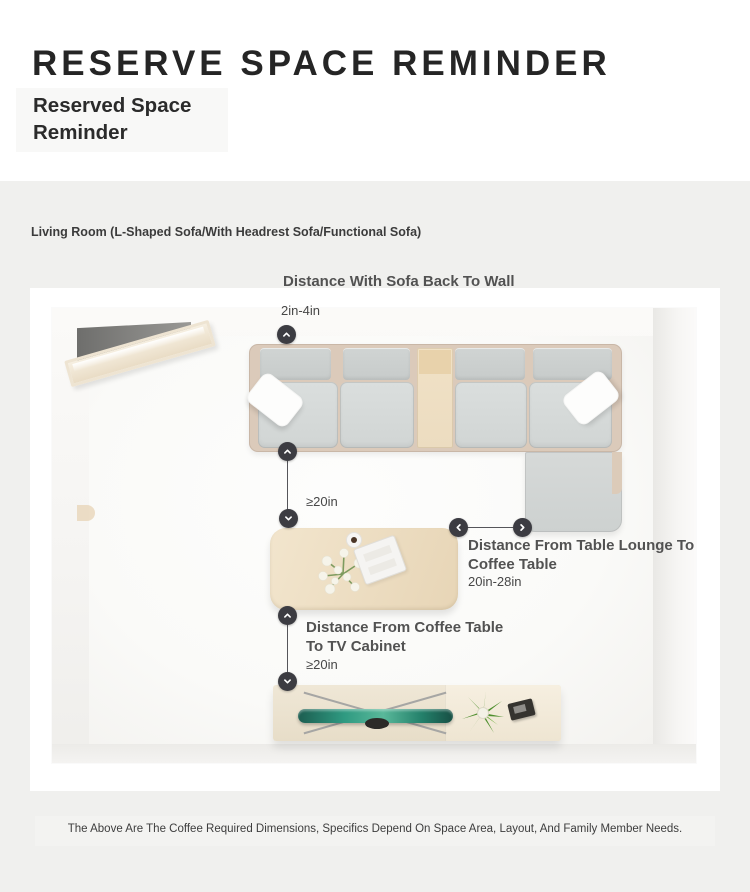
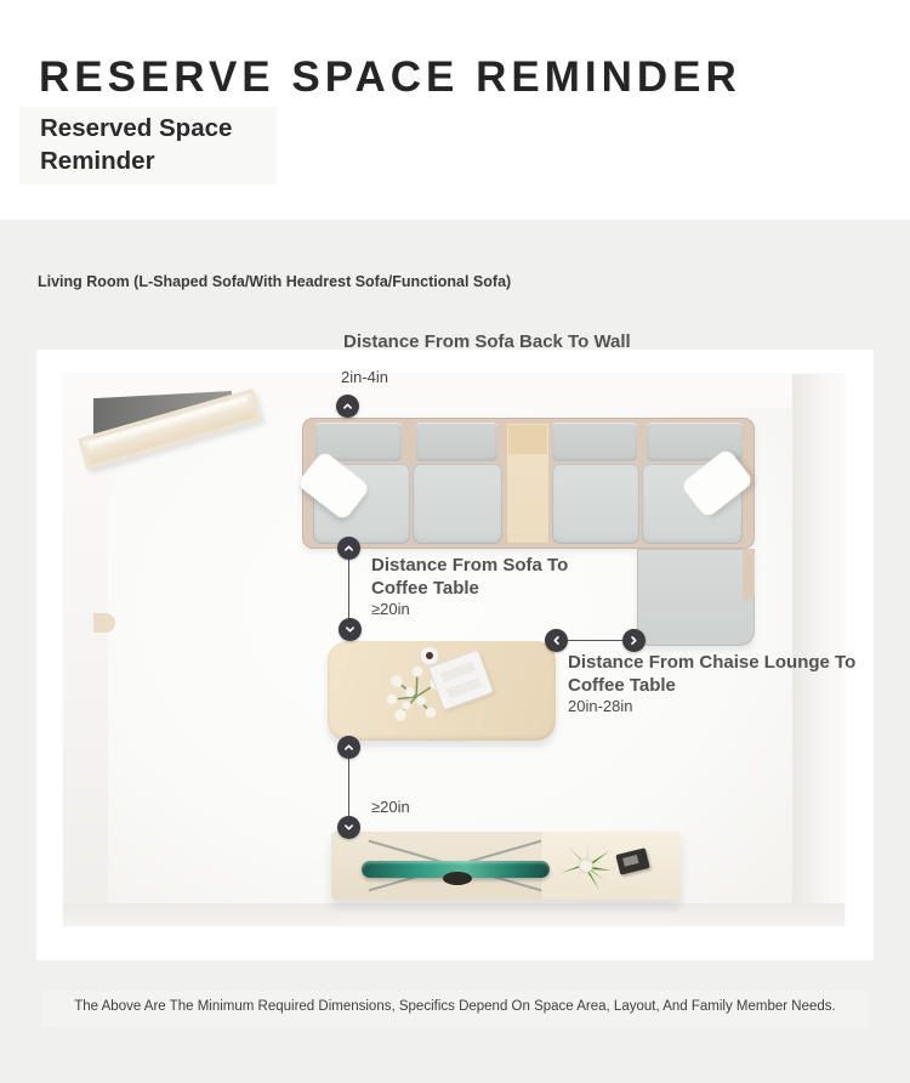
  RESERVE SPACE REMINDER
  Reserved Space
  Reminder
  Living Room (L-Shaped Sofa/With Headrest Sofa/Functional Sofa)
- Distance With Sofa Back To Wall
+ Distance From Sofa Back To Wall
  2in-4in
+ Distance From Sofa To Coffee Table
  ≥20in
- Distance From Table Lounge To Coffee Table
+ Distance From Chaise Lounge To Coffee Table
  20in-28in
- Distance From Coffee Table To TV Cabinet
  ≥20in
- The Above Are The Coffee Required Dimensions, Specifics Depend On Space Area, Layout, And Family Member Needs.
+ The Above Are The Minimum Required Dimensions, Specifics Depend On Space Area, Layout, And Family Member Needs.
